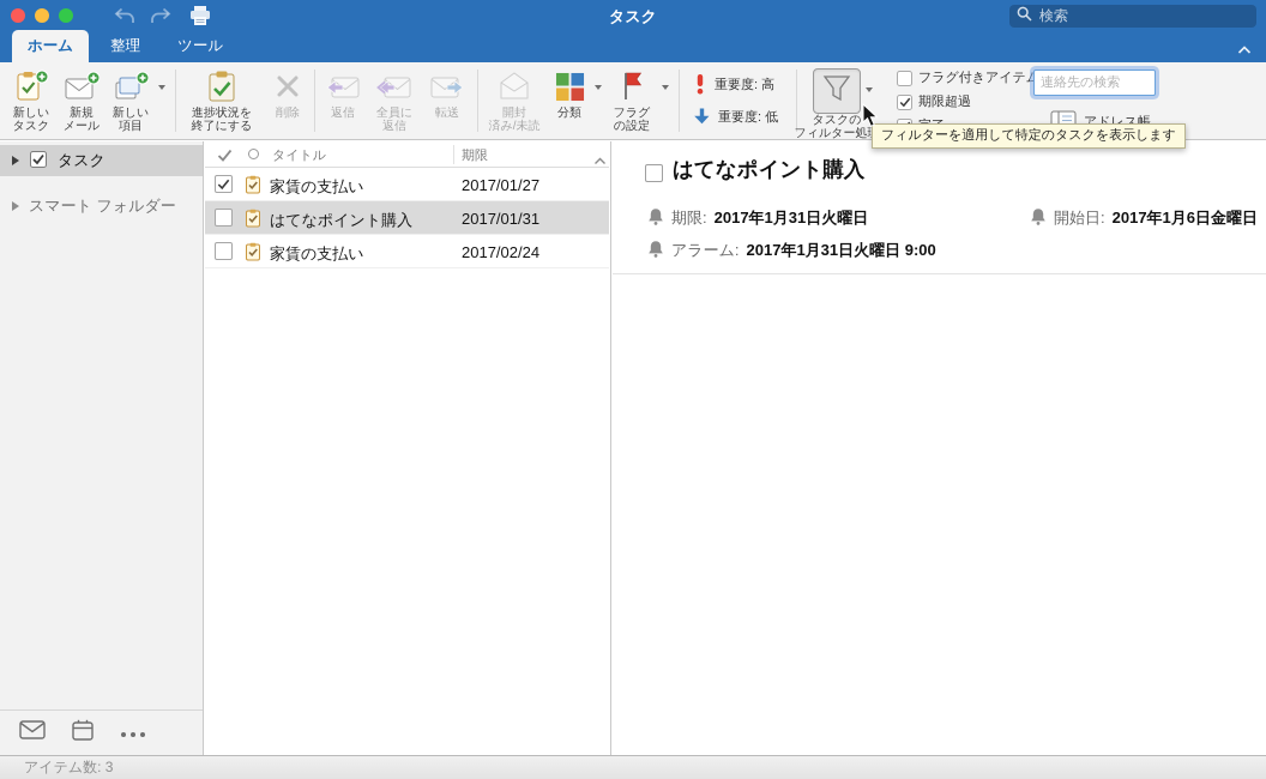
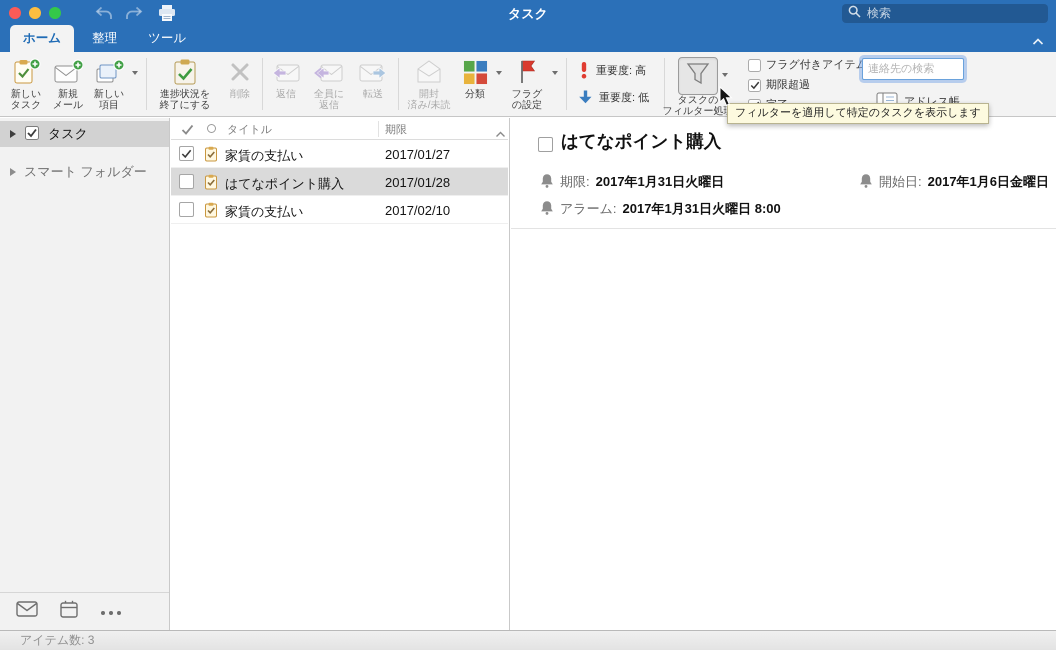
  タスク
  検索
  ホーム
  整理
  ツール
  新しい
  タスク
  新規
  メール
  新しい
  項目
  進捗状況を
  終了にする
  削除
  返信
  全員に
  返信
  転送
  開封
  済み/未読
  分類
  フラグ
  の設定
  重要度: 高
  重要度: 低
  タスクの
  フィルター処
  フラグ付きアイテ
  期限超過
  連絡先の検索
  アドレス帳
  フィルターを適用して特定のタスクを表示します
  タスク
  スマート フォルダー
  タイトル
  期限
  家賃の支払い
  2017/01/27
  はてなポイント購入
- 2017/01/31
+ 2017/01/28
  家賃の支払い
- 2017/02/24
+ 2017/02/10
  はてなポイント購入
  期限:
  2017年1月31日火曜日
  開始日:
  2017年1月6日金曜日
  アラーム:
- 2017年1月31日火曜日 9:00
+ 2017年1月31日火曜日 8:00
  アイテム数: 3
